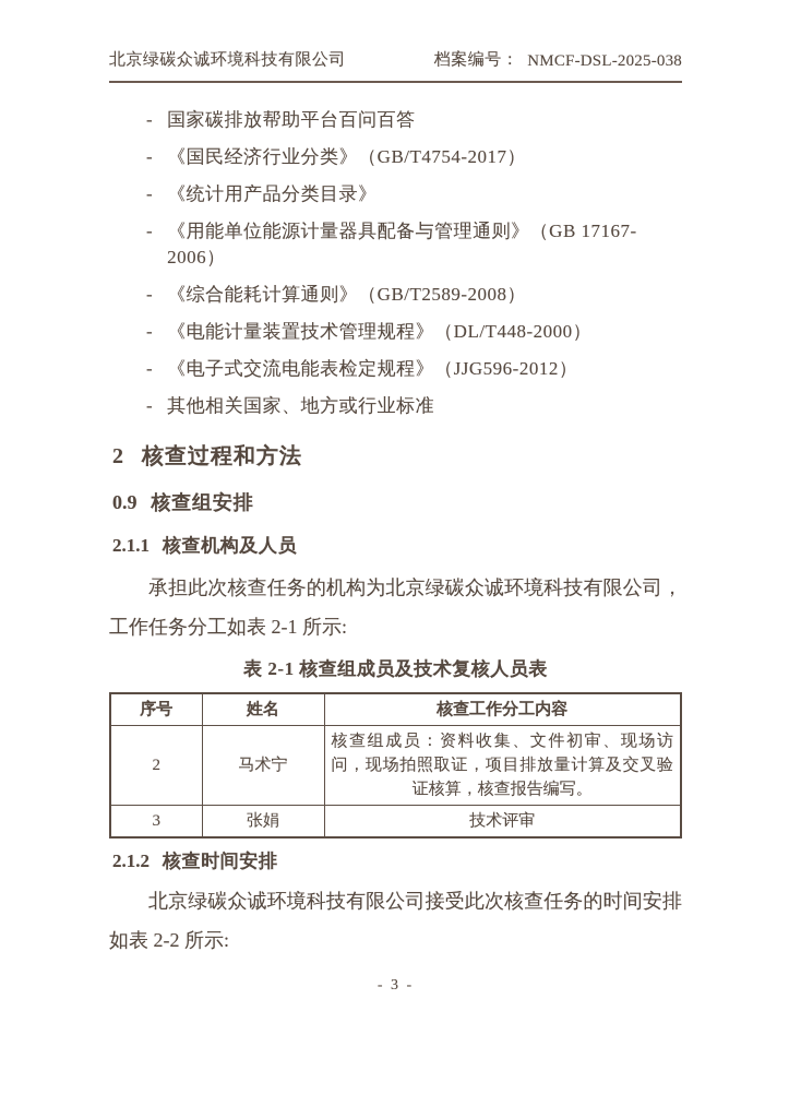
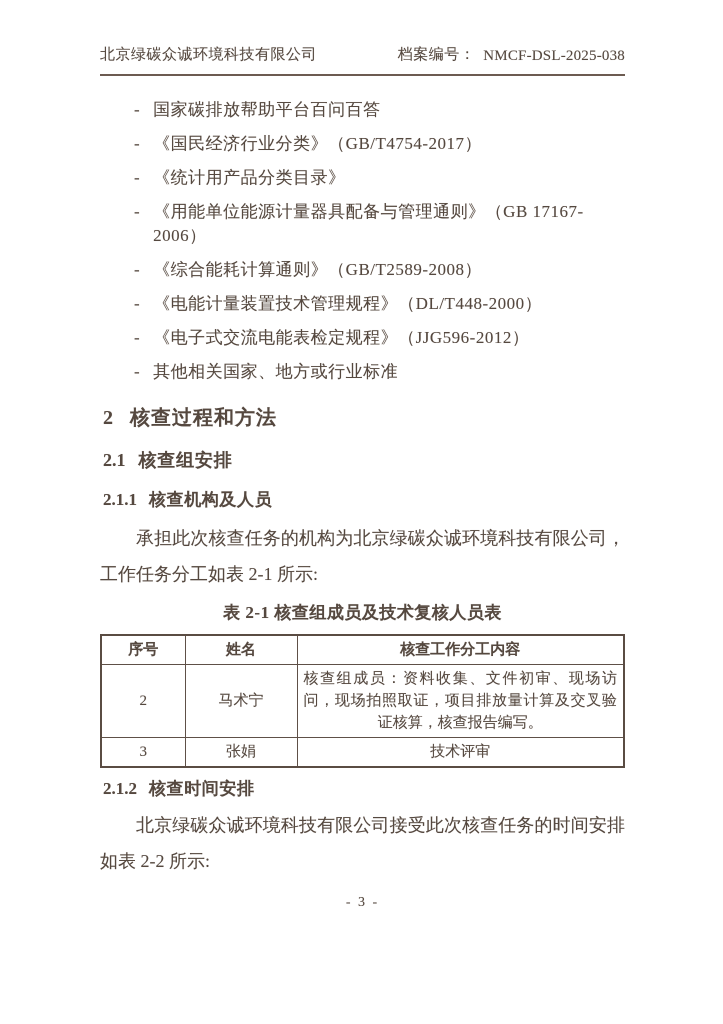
  北京绿碳众诚环境科技有限公司
  档案编号：
  NMCF-DSL-2025-038
  -
  国家碳排放帮助平台百问百答
  -
  《国民经济行业分类》（GB/T4754-2017）
  -
  《统计用产品分类目录》
  -
  《用能单位能源计量器具配备与管理通则》（GB 17167-2006）
  -
  《综合能耗计算通则》（GB/T2589-2008）
  -
  《电能计量装置技术管理规程》（DL/T448-2000）
  -
  《电子式交流电能表检定规程》（JJG596-2012）
  -
  其他相关国家、地方或行业标准
  2 核查过程和方法
- 0.9 核查组安排
+ 2.1 核查组安排
  2.1.1 核查机构及人员
  承担此次核查任务的机构为北京绿碳众诚环境科技有限公司，工作任务分工如表 2-1 所示:
  表 2-1 核查组成员及技术复核人员表
  序号	姓名	核查工作分工内容
  2	马术宁	核查组成员：资料收集、文件初审、现场访问，现场拍照取证，项目排放量计算及交叉验证核算，核查报告编写。
  3	张娟	技术评审
  2.1.2 核查时间安排
  北京绿碳众诚环境科技有限公司接受此次核查任务的时间安排如表 2-2 所示:
  - 3 -
